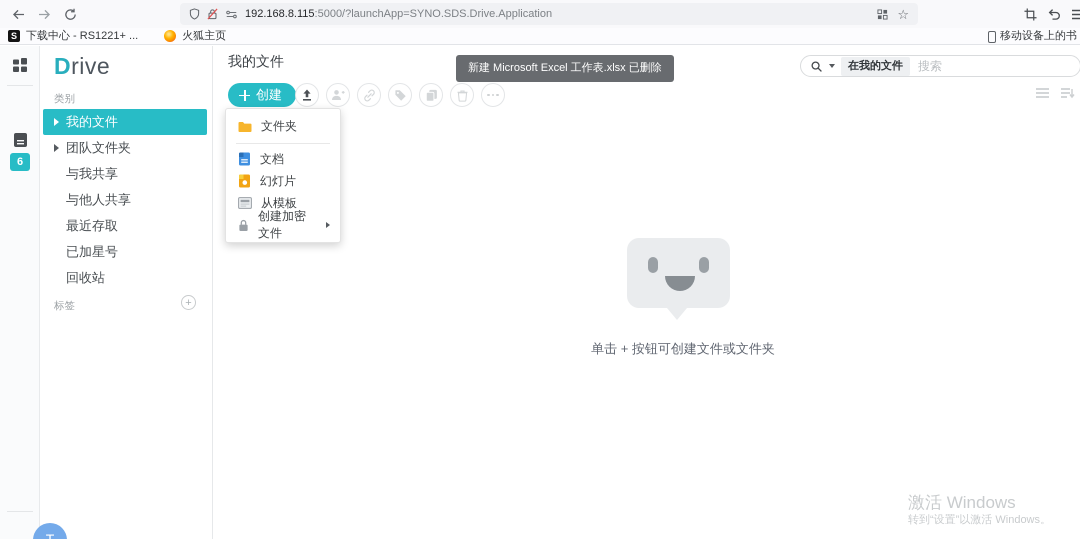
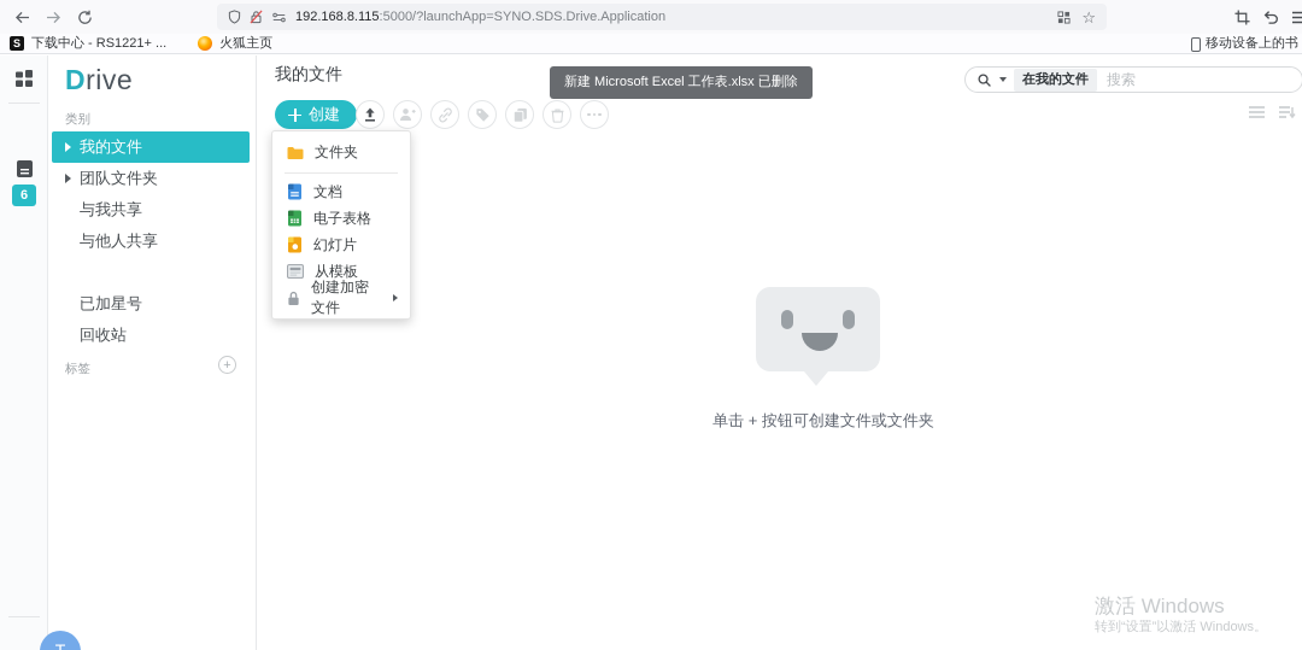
  192.168.8.115:5000/?launchApp=SYNO.SDS.Drive.Application
  ☆
  S
  下载中心 - RS1221+ ...
  火狐主页
  移动设备上的书
  6
  Drive
  类别
  我的文件
  团队文件夹
  与我共享
  与他人共享
- 最近存取
  已加星号
  回收站
  标签
  +
  我的文件
  创建
  新建 Microsoft Excel 工作表.xlsx 已删除
  在我的文件
  搜索
  文件夹
  文档
+ 电子表格
  幻灯片
  从模板
  创建加密文件
  单击 + 按钮可创建文件或文件夹
  激活 Windows
  转到“设置”以激活 Windows。
